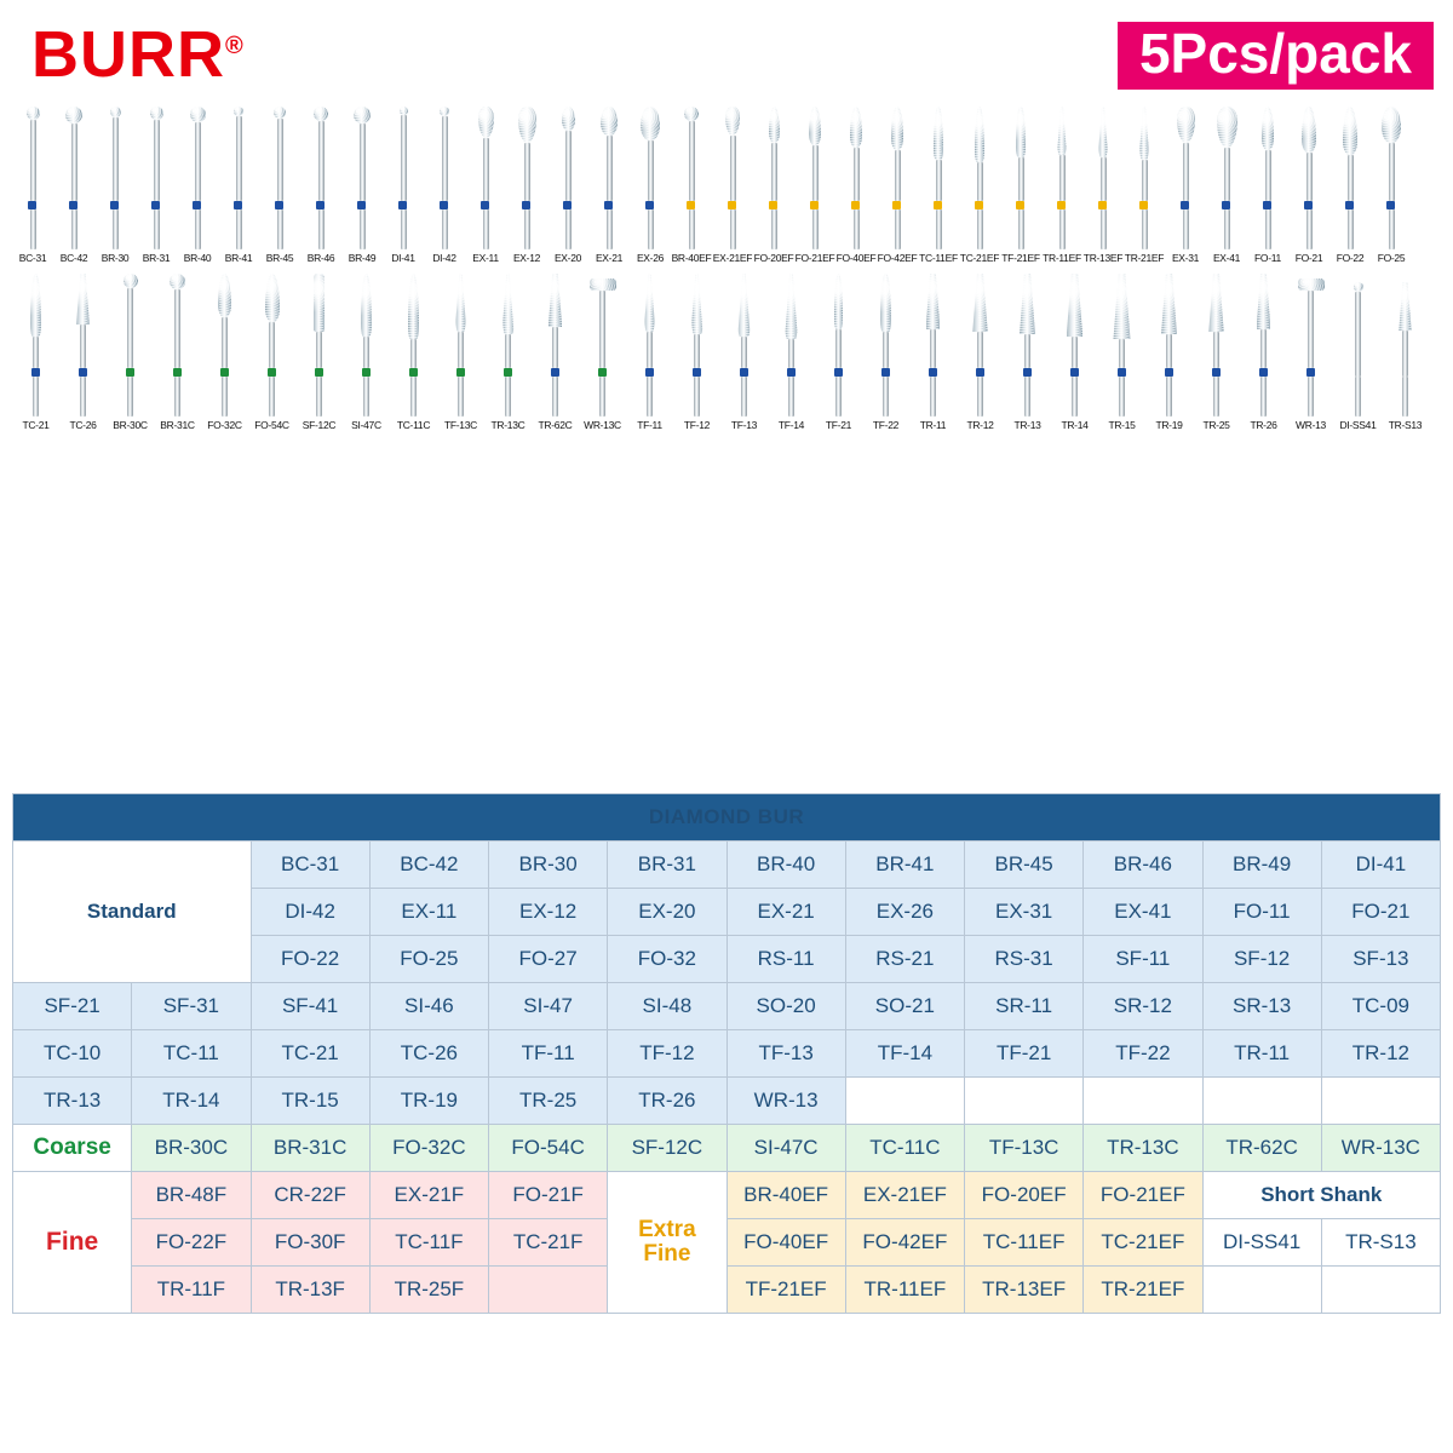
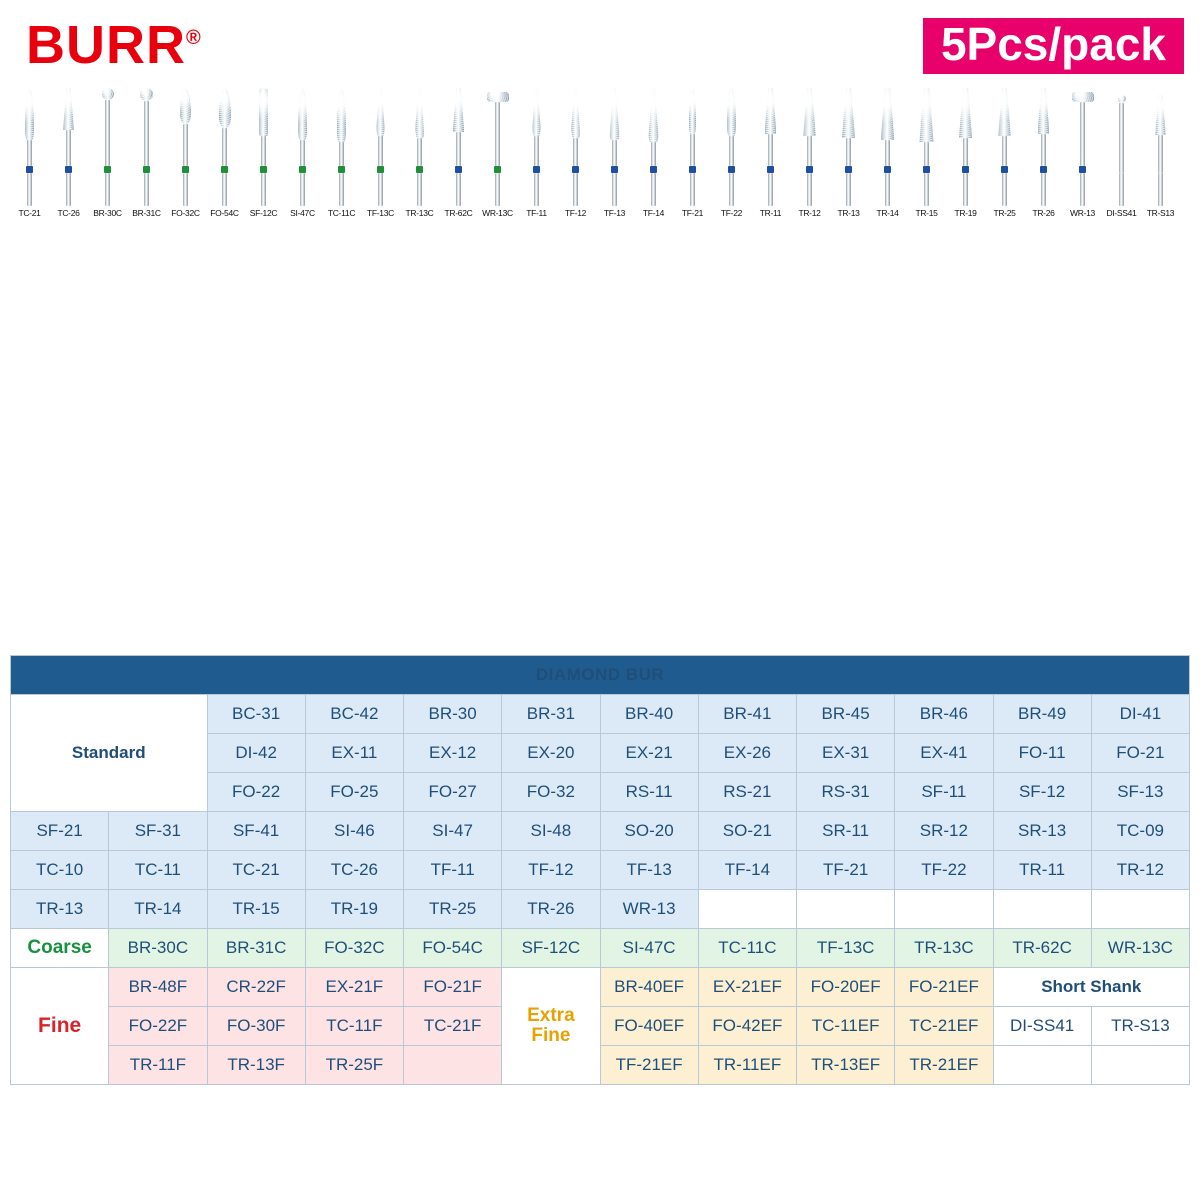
  BURR®
  5Pcs/pack
- BC-31
- BC-42
- BR-30
- BR-31
- BR-40
- BR-41
- BR-45
- BR-46
- BR-49
- DI-41
- DI-42
- EX-11
- EX-12
- EX-20
- EX-21
- EX-26
- BR-40EF
- EX-21EF
- FO-20EF
- FO-21EF
- FO-40EF
- FO-42EF
- TC-11EF
- TC-21EF
- TF-21EF
- TR-11EF
- TR-13EF
- TR-21EF
- EX-31
- EX-41
- FO-11
- FO-21
- FO-22
- FO-25
  TC-21
  TC-26
  BR-30C
  BR-31C
  FO-32C
  FO-54C
  SF-12C
  SI-47C
  TC-11C
  TF-13C
  TR-13C
  TR-62C
  WR-13C
  TF-11
  TF-12
  TF-13
  TF-14
  TF-21
  TF-22
  TR-11
  TR-12
  TR-13
  TR-14
  TR-15
  TR-19
  TR-25
  TR-26
  WR-13
  DI-SS41
  TR-S13
  Standard	BC-31	BC-42	BR-30	BR-31	BR-40	BR-41	BR-45	BR-46	BR-49	DI-41
  DI-42	EX-11	EX-12	EX-20	EX-21	EX-26	EX-31	EX-41	FO-11	FO-21
  FO-22	FO-25	FO-27	FO-32	RS-11	RS-21	RS-31	SF-11	SF-12	SF-13
  SF-21	SF-31	SF-41	SI-46	SI-47	SI-48	SO-20	SO-21	SR-11	SR-12	SR-13	TC-09
  TC-10	TC-11	TC-21	TC-26	TF-11	TF-12	TF-13	TF-14	TF-21	TF-22	TR-11	TR-12
  TR-13	TR-14	TR-15	TR-19	TR-25	TR-26	WR-13
  Coarse	BR-30C	BR-31C	FO-32C	FO-54C	SF-12C	SI-47C	TC-11C	TF-13C	TR-13C	TR-62C	WR-13C
  Fine	BR-48F	CR-22F	EX-21F	FO-21F	ExtraFine	BR-40EF	EX-21EF	FO-20EF	FO-21EF	Short Shank
  FO-22F	FO-30F	TC-11F	TC-21F	FO-40EF	FO-42EF	TC-11EF	TC-21EF	DI-SS41	TR-S13
  TR-11F	TR-13F	TR-25F		TF-21EF	TR-11EF	TR-13EF	TR-21EF
